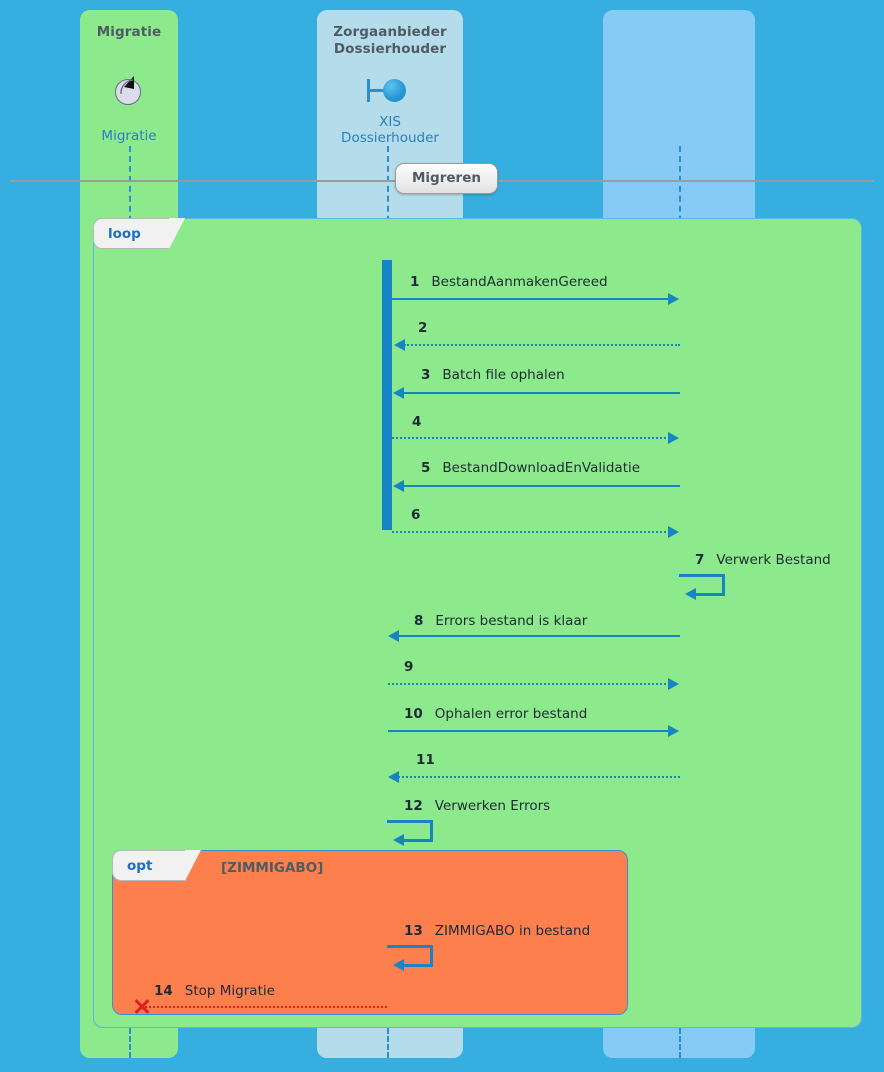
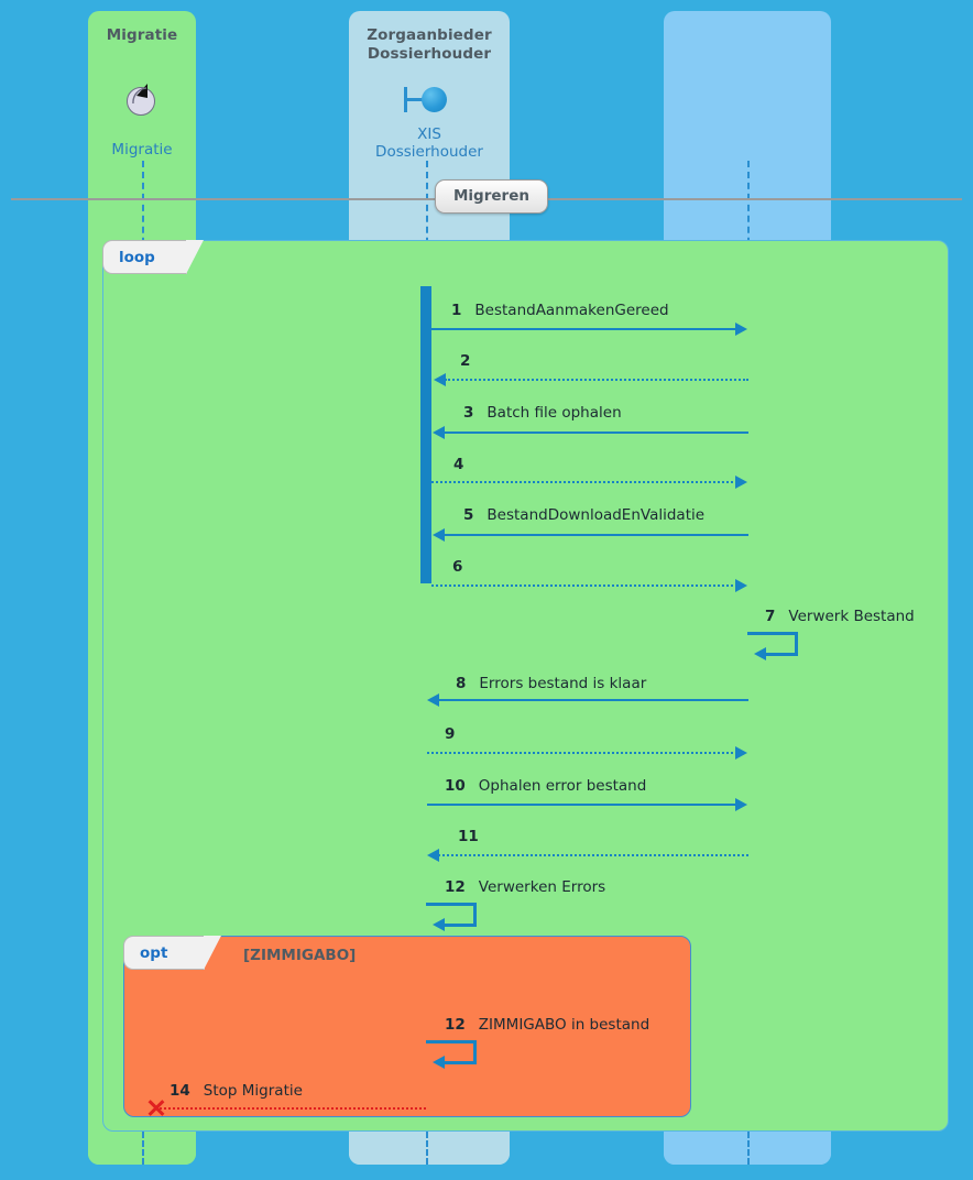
  Migratie
  Migratie
  Zorgaanbieder
  Dossierhouder
  XIS
  Dossierhouder
  Migreren
  loop
  1 BestandAanmakenGereed
  2
  3 Batch file ophalen
  4
  5 BestandDownloadEnValidatie
  6
  7 Verwerk Bestand
  8 Errors bestand is klaar
  9
  10 Ophalen error bestand
  11
  12 Verwerken Errors
  opt
  [ZIMMIGABO]
- 13 ZIMMIGABO in bestand
+ 12 ZIMMIGABO in bestand
  14 Stop Migratie
